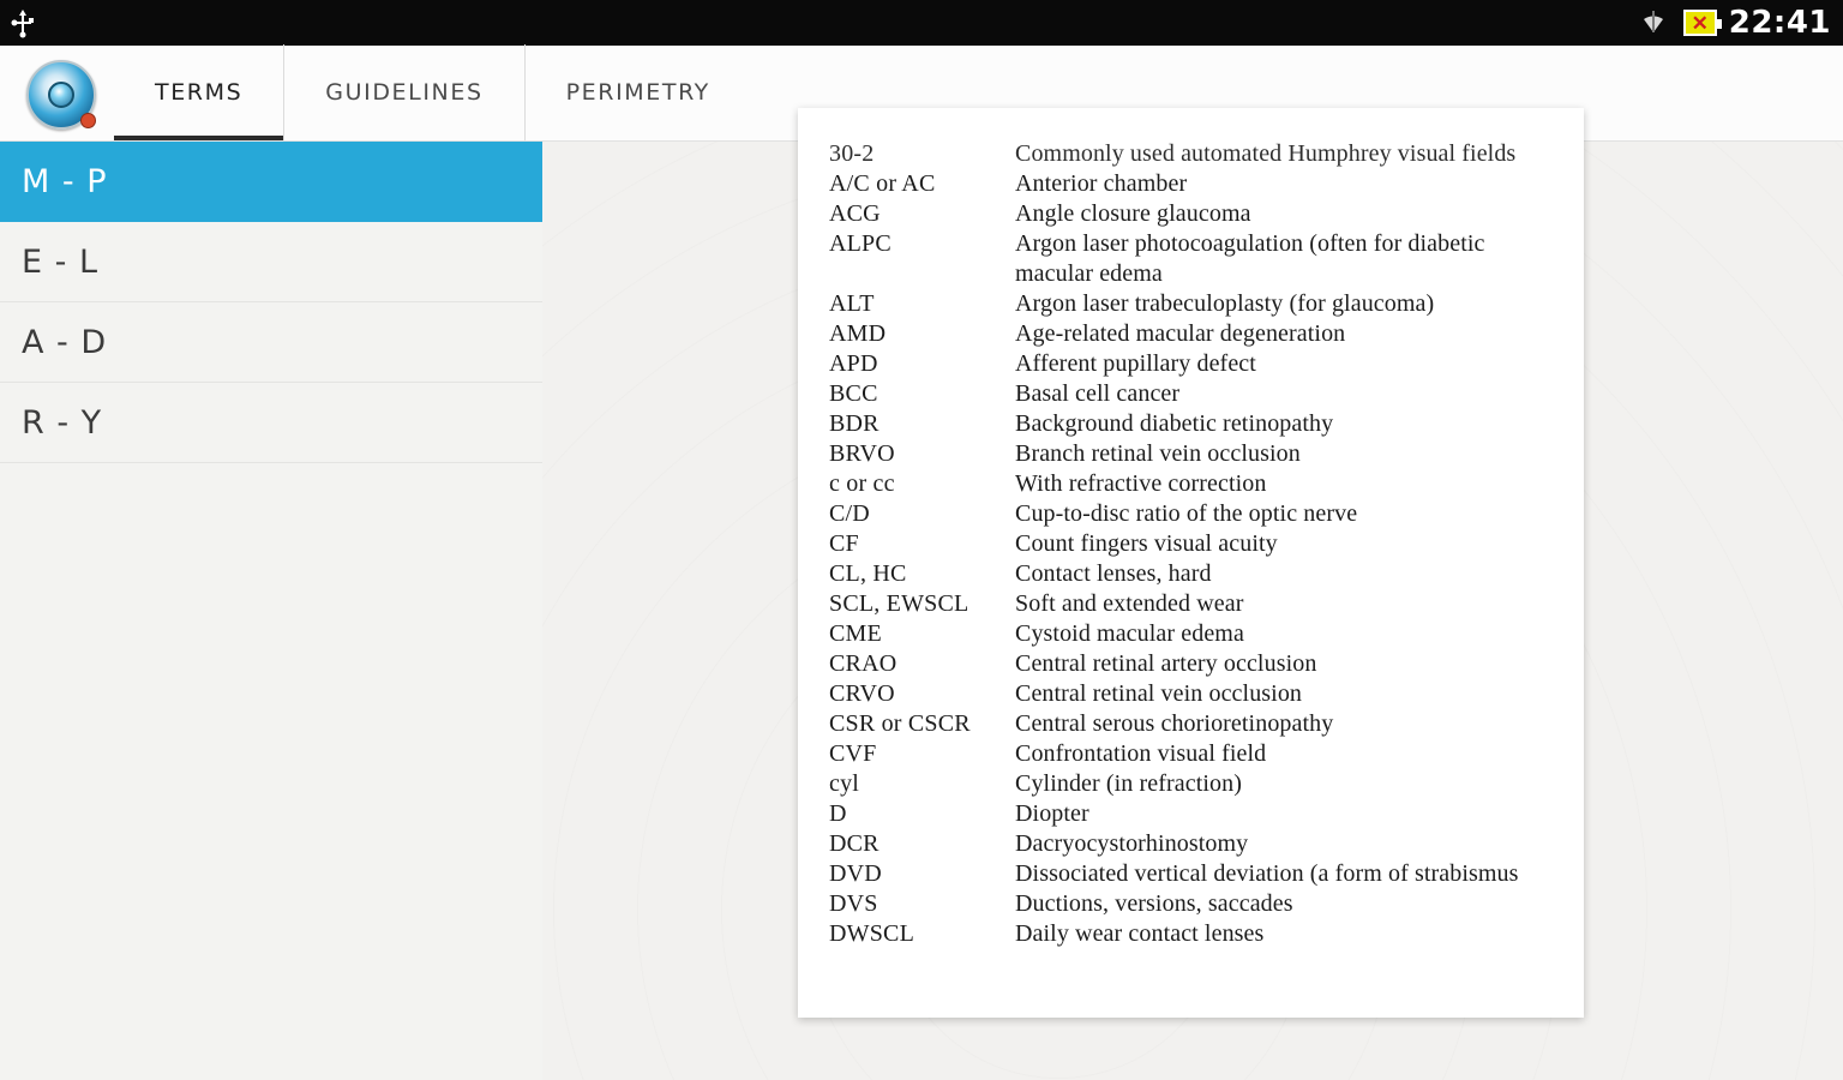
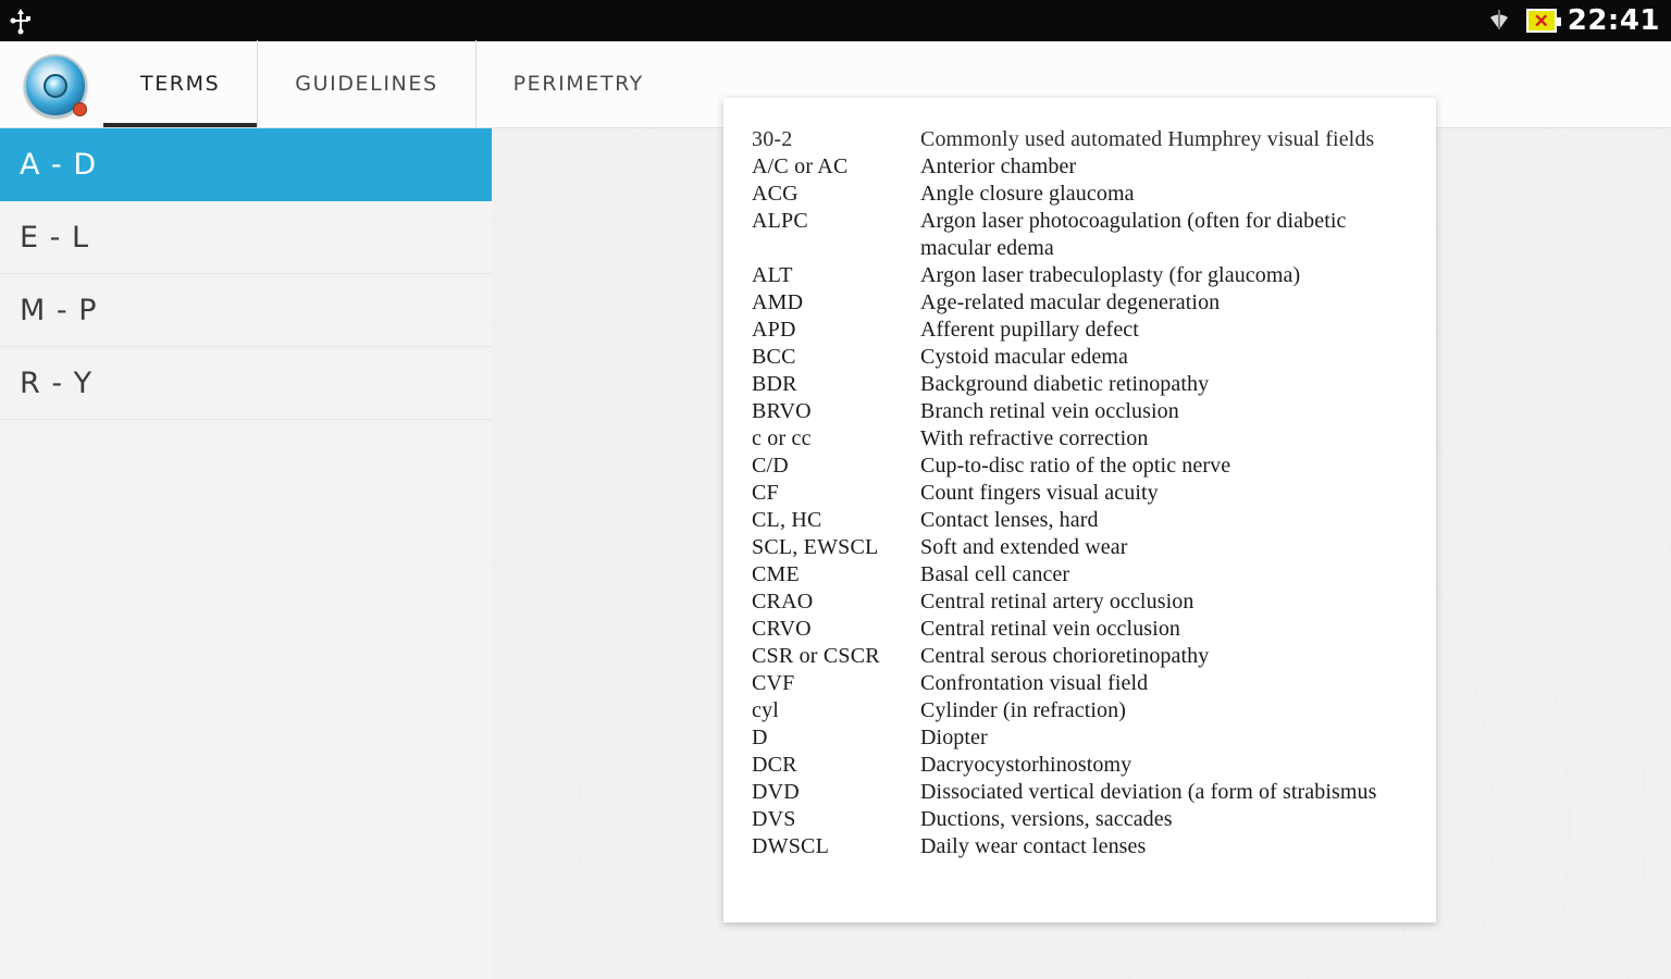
  ✕
  22:41
  TERMS
  GUIDELINES
  PERIMETRY
- M - P
+ A - D
  E - L
- A - D
+ M - P
  R - Y
  30-2
  Commonly used automated Humphrey visual fields
  A/C or AC
  Anterior chamber
  ACG
  Angle closure glaucoma
  ALPC
  Argon laser photocoagulation (often for diabetic macular edema
  ALT
  Argon laser trabeculoplasty (for glaucoma)
  AMD
  Age-related macular degeneration
  APD
  Afferent pupillary defect
  BCC
- Basal cell cancer
+ Cystoid macular edema
  BDR
  Background diabetic retinopathy
  BRVO
  Branch retinal vein occlusion
  c or cc
  With refractive correction
  C/D
  Cup-to-disc ratio of the optic nerve
  CF
  Count fingers visual acuity
  CL, HC
  Contact lenses, hard
  SCL, EWSCL
  Soft and extended wear
  CME
- Cystoid macular edema
+ Basal cell cancer
  CRAO
  Central retinal artery occlusion
  CRVO
  Central retinal vein occlusion
  CSR or CSCR
  Central serous chorioretinopathy
  CVF
  Confrontation visual field
  cyl
  Cylinder (in refraction)
  D
  Diopter
  DCR
  Dacryocystorhinostomy
  DVD
  Dissociated vertical deviation (a form of strabismus
  DVS
  Ductions, versions, saccades
  DWSCL
  Daily wear contact lenses
